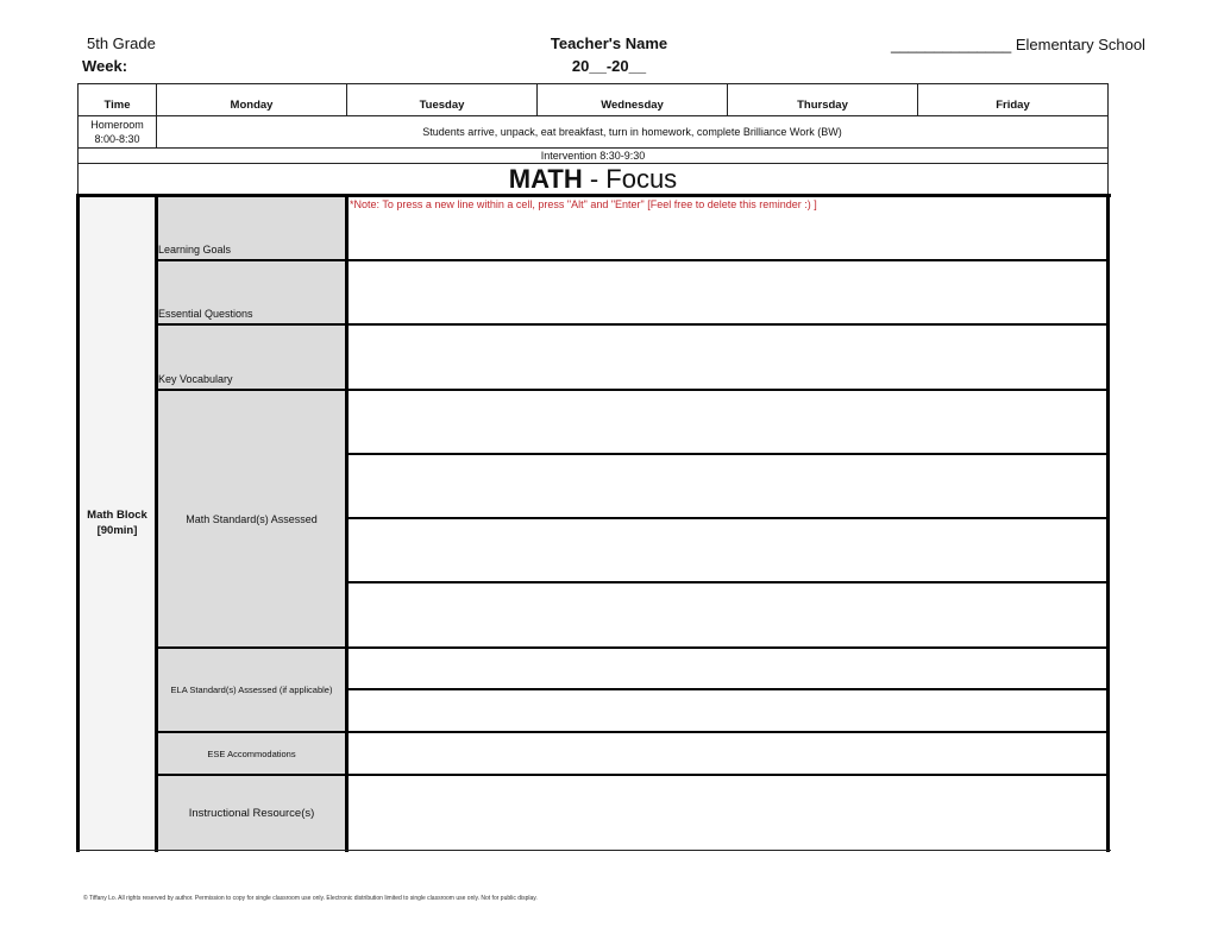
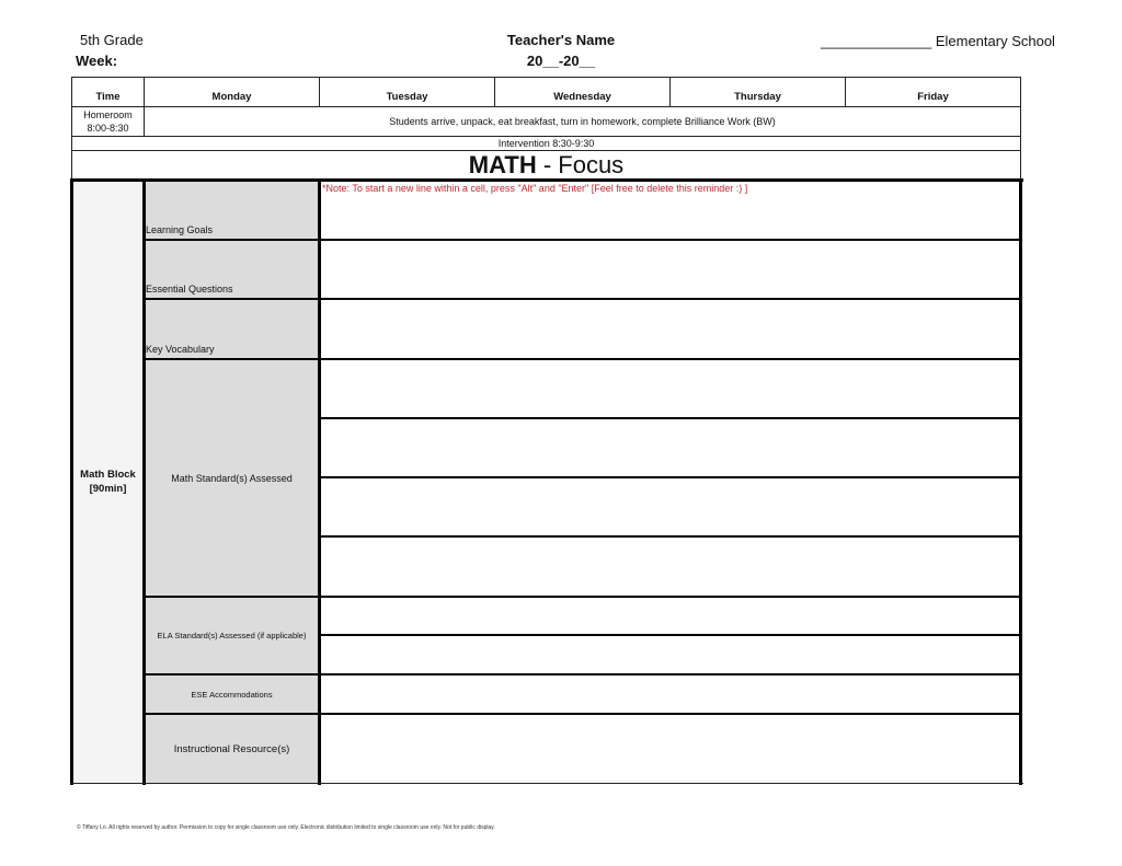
  5th Grade
  Week:
  Teacher's Name
  20__-20__
  ______________ Elementary School
  Time
  Monday
  Tuesday
  Wednesday
  Thursday
  Friday
  Homeroom
  8:00-8:30
  Students arrive, unpack, eat breakfast, turn in homework, complete Brilliance Work (BW)
  Intervention 8:30-9:30
  MATH
  - Focus
  Math Block
  [90min]
  Learning Goals
  Essential Questions
  Key Vocabulary
  Math Standard(s) Assessed
  ELA Standard(s) Assessed (if applicable)
  ESE Accommodations
  Instructional Resource(s)
- *Note: To press a new line within a cell, press "Alt" and "Enter" [Feel free to delete this reminder :) ]
+ *Note: To start a new line within a cell, press "Alt" and "Enter" [Feel free to delete this reminder :) ]
